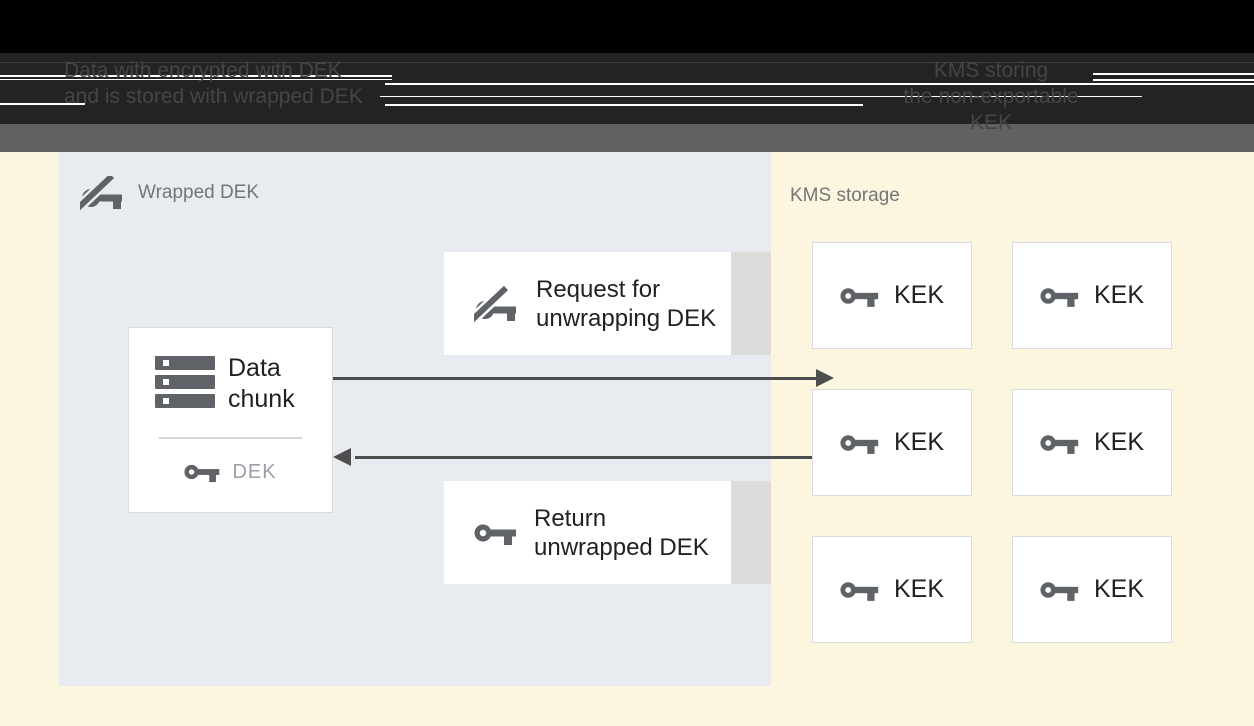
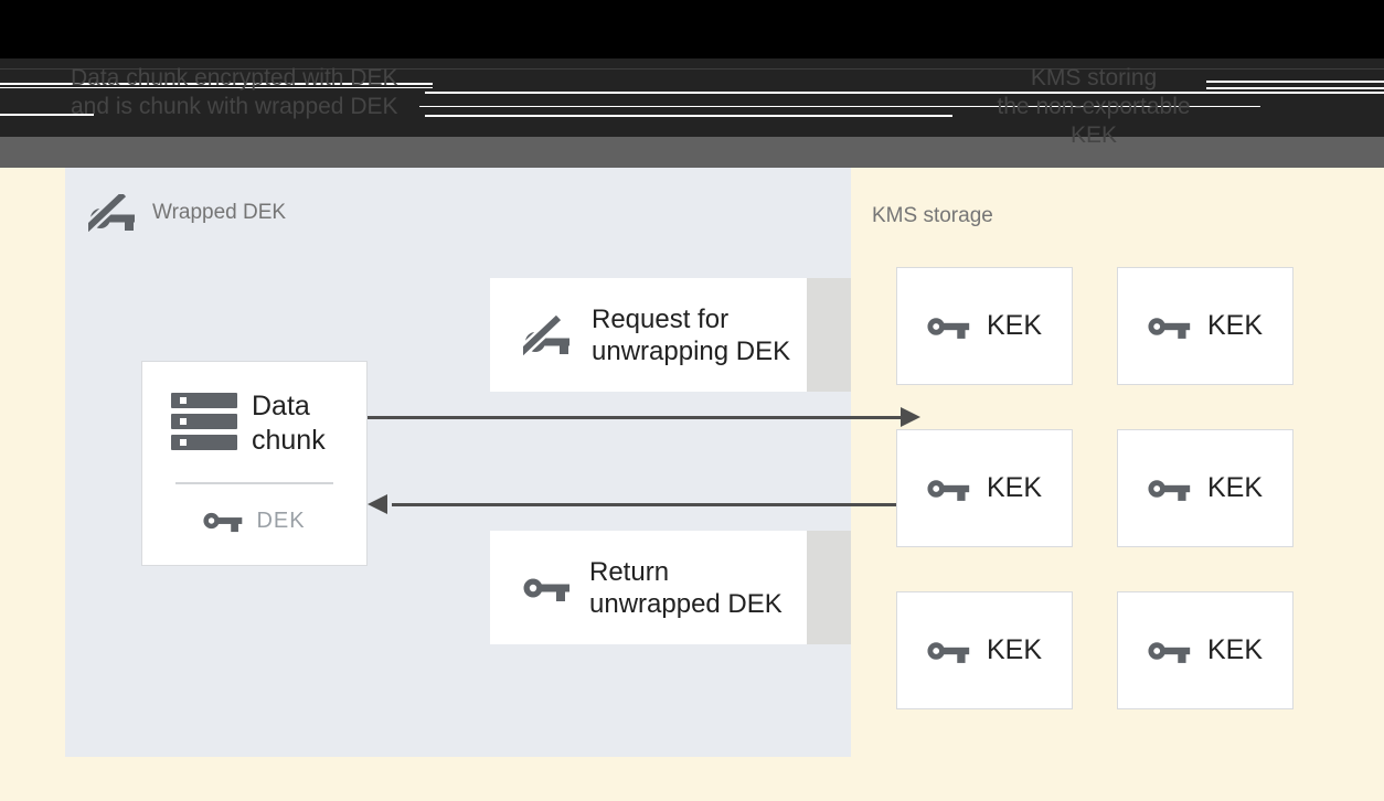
- Data with encrypted with DEK
+ Data chunk encrypted with DEK
- and is stored with wrapped DEK
+ and is chunk with wrapped DEK
  KMS storing
  the non-exportable KEK
  Wrapped DEK
  Data chunk
  DEK
  Request for unwrapping DEK
  Return unwrapped DEK
  KMS storage
  KEK
  KEK
  KEK
  KEK
  KEK
  KEK
